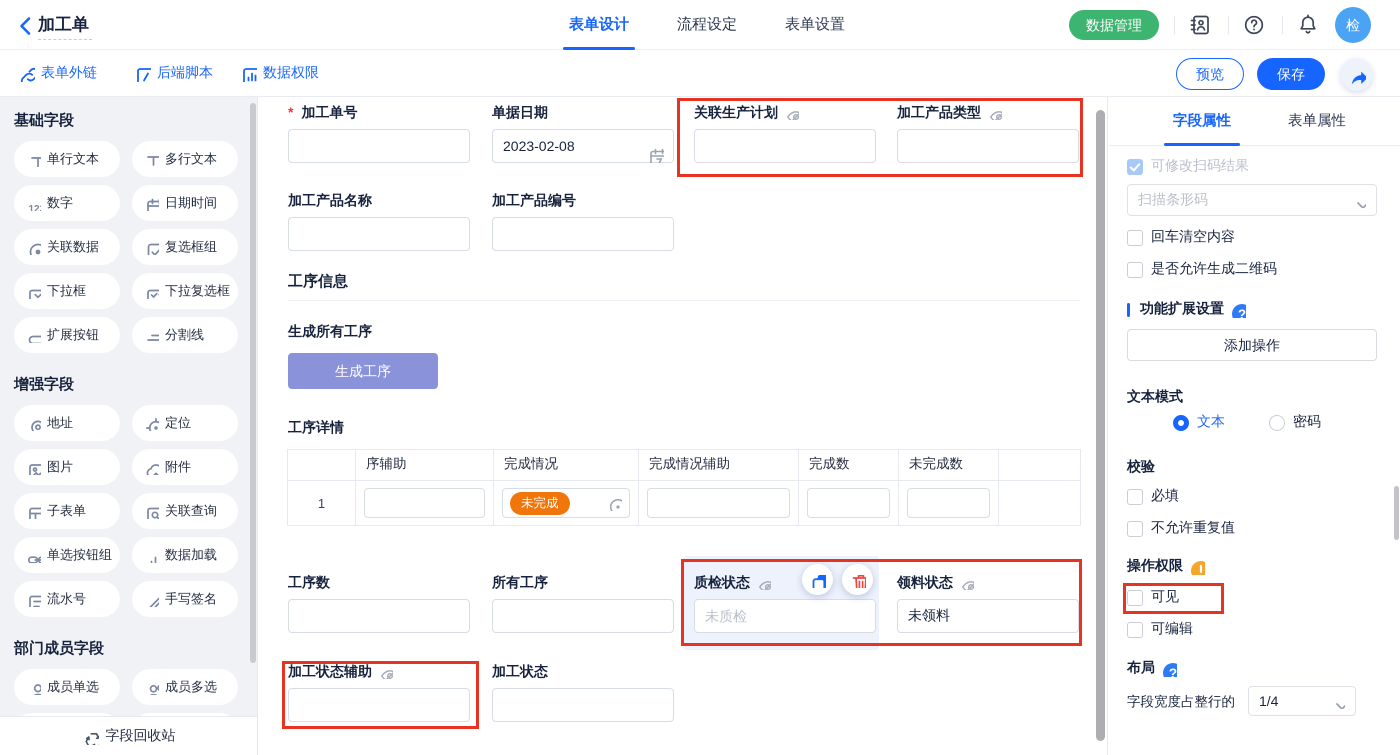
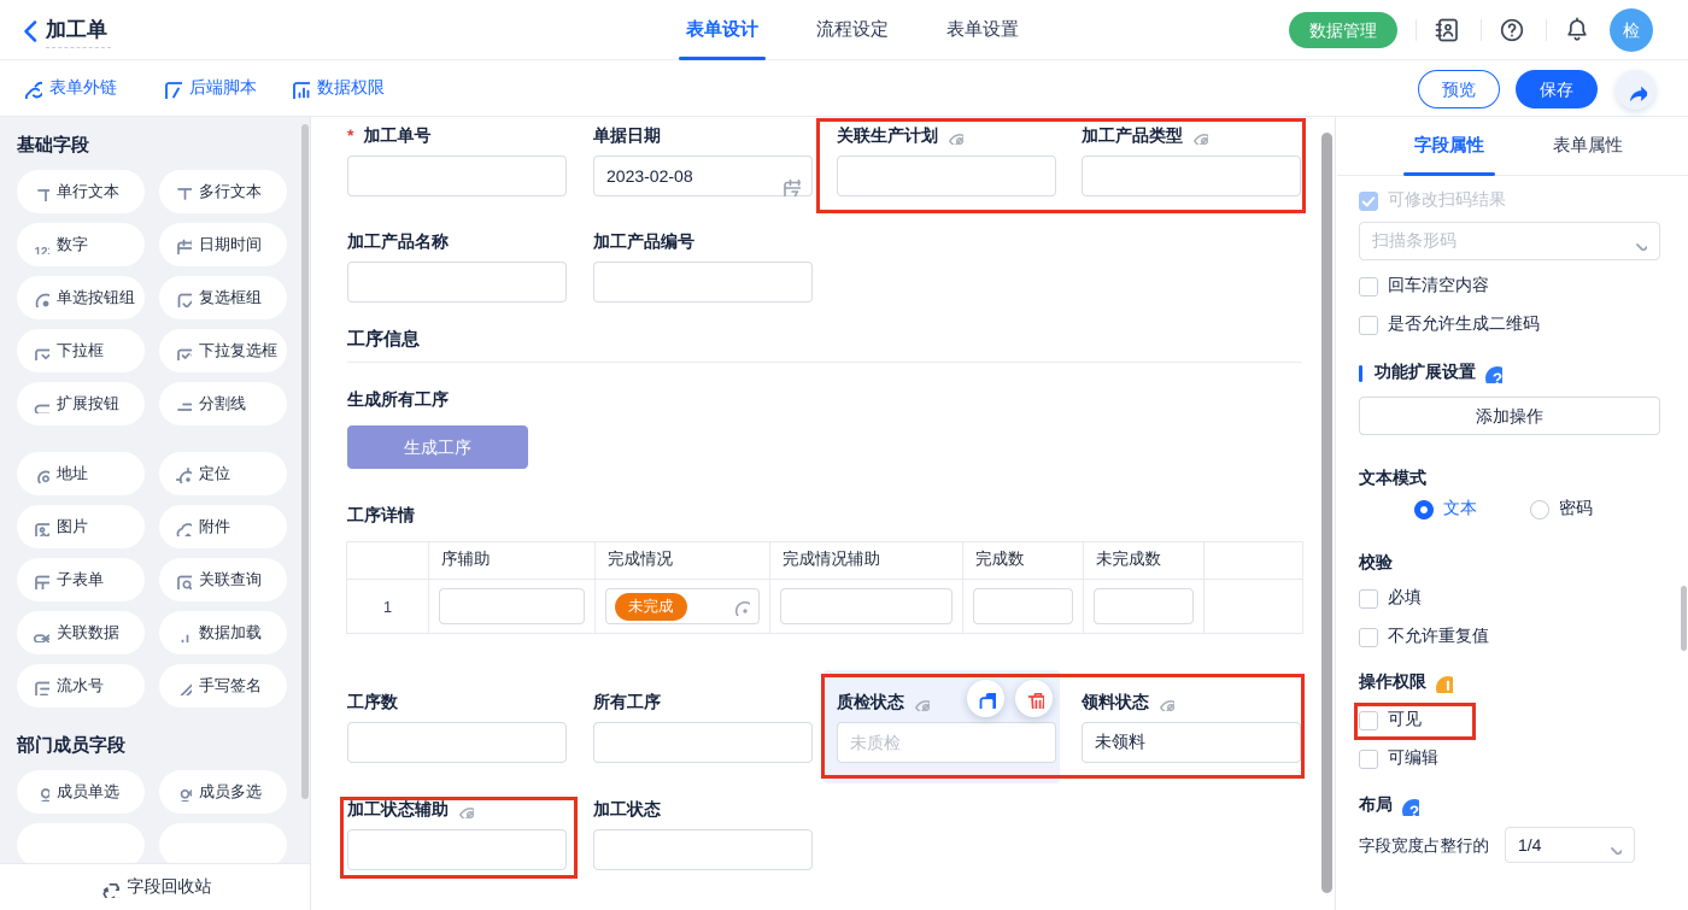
  加工单
  表单设计
  流程设定
  表单设置
  数据管理
  检
  表单外链
  后端脚本
  数据权限
  预览
  保存
  基础字段
  单行文本
  多行文本
  数字
  日期时间
- 关联数据
+ 单选按钮组
  复选框组
  下拉框
  下拉复选框
  扩展按钮
  分割线
- 增强字段
  地址
  定位
  图片
  附件
  子表单
  关联查询
- 单选按钮组
+ 关联数据
  数据加载
  流水号
  手写签名
  部门成员字段
  成员单选
  成员多选
  字段回收站
  *
  加工单号
  单据日期
  2023-02-08
  关联生产计划
  加工产品类型
  加工产品名称
  加工产品编号
  工序信息
  生成所有工序
  生成工序
  工序详情
  	序辅助	完成情况	完成情况辅助	完成数	未完成数
  1		未完成
  工序数
  所有工序
  质检状态
  未质检
  领料状态
  未领料
  加工状态辅助
  加工状态
  字段属性
  表单属性
  可修改扫码结果
  扫描条形码
  回车清空内容
  是否允许生成二维码
  功能扩展设置
  添加操作
  文本模式
  文本
  密码
  校验
  必填
  不允许重复值
  操作权限
  可见
  可编辑
  布局
  字段宽度占整行的
  1/4
